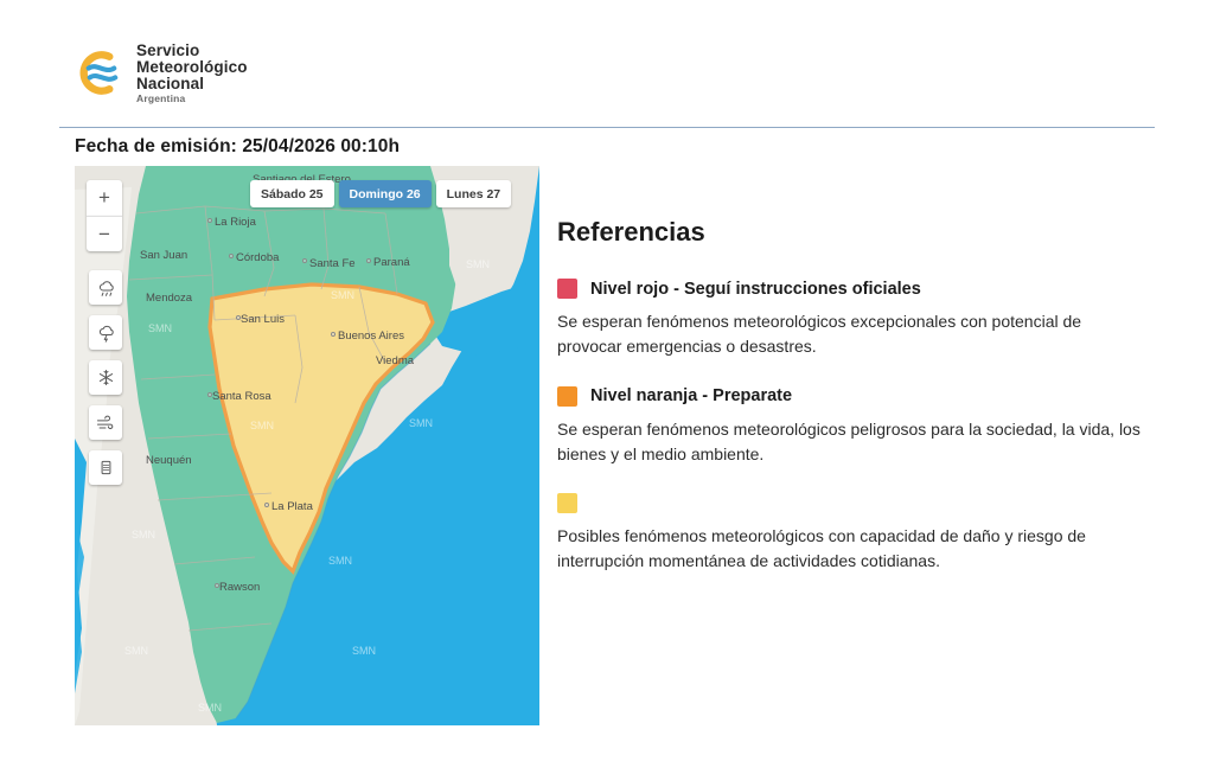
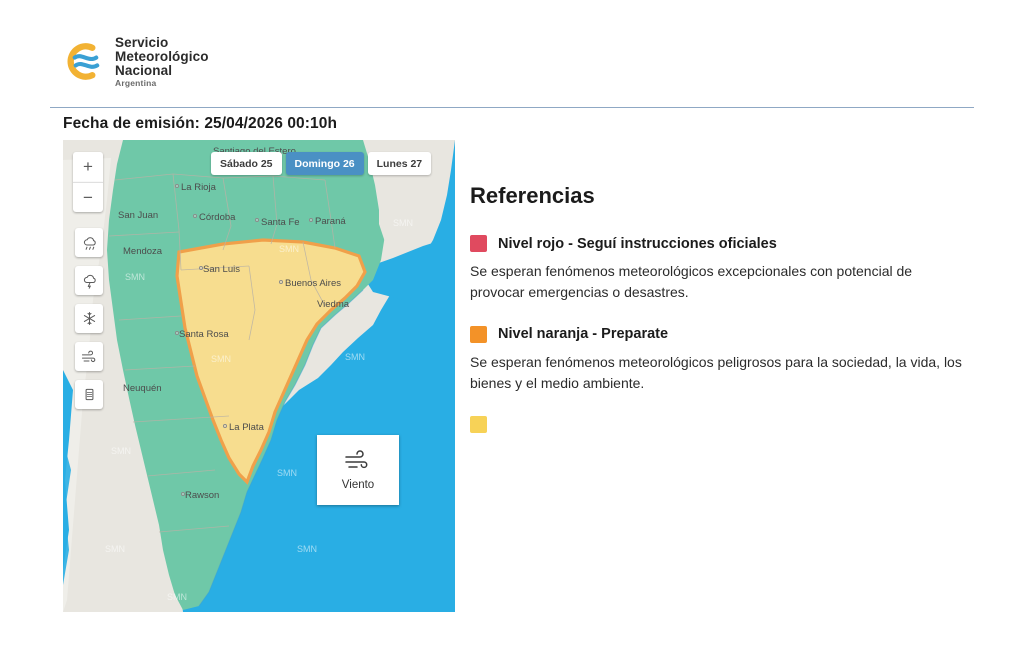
  Servicio
  Meteorológico
  Nacional
  Argentina
  Fecha de emisión: 25/04/2026 00:10h
  SMN
  SMN
  SMN
  SMN
  SMN
  SMN
  SMN
  La Rioja
  San Juan
  Córdoba
  Santa Fe
  Paraná
  Mendoza
  San Luis
  Buenos Aires
  Viedma
  Santa Rosa
  Neuquén
  La Plata
  Rawson
  +
  −
  Sábado 25
  Domingo 26
  Lunes 27
+ Viento
  Referencias
  Nivel rojo - Seguí instrucciones oficiales
  Se esperan fenómenos meteorológicos excepcionales con potencial de provocar emergencias o desastres.
  Nivel naranja - Preparate
  Se esperan fenómenos meteorológicos peligrosos para la sociedad, la vida, los bienes y el medio ambiente.
- Posibles fenómenos meteorológicos con capacidad de daño y riesgo de interrupción momentánea de actividades cotidianas.
